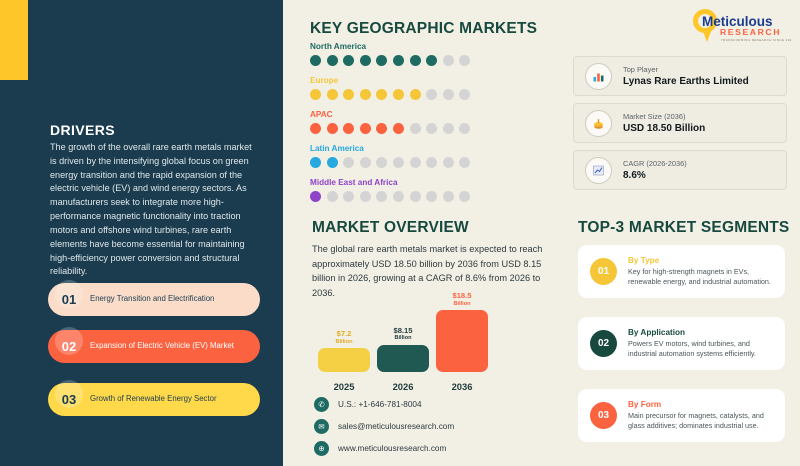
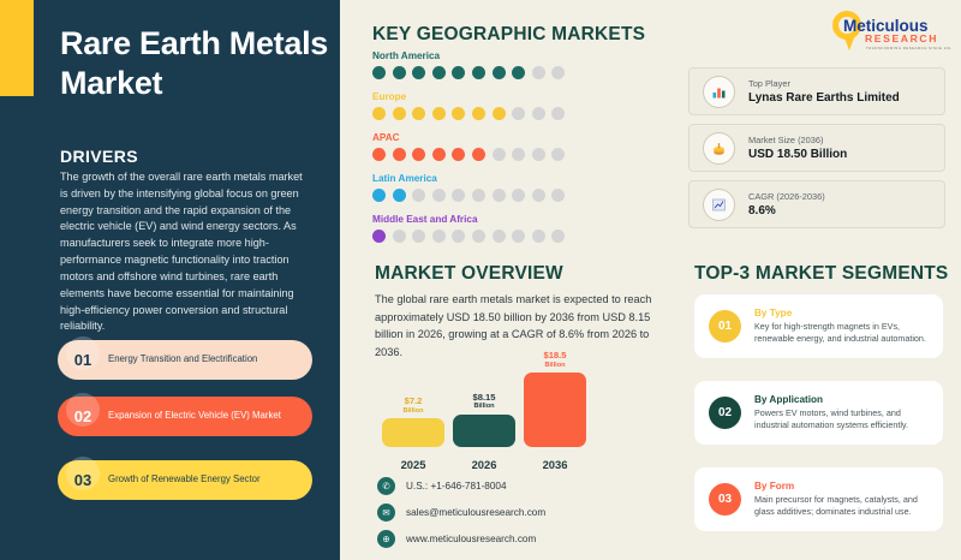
+ Rare Earth Metals Market
  DRIVERS
  The growth of the overall rare earth metals market is driven by the intensifying global focus on green energy transition and the rapid expansion of the electric vehicle (EV) and wind energy sectors. As manufacturers seek to integrate more high-performance magnetic functionality into traction motors and offshore wind turbines, rare earth elements have become essential for maintaining high-efficiency power conversion and structural reliability.
  01
  Energy Transition and Electrification
  02
  Expansion of Electric Vehicle (EV) Market
  03
  Growth of Renewable Energy Sector
  Meticulous
  RESEARCH
  KEY GEOGRAPHIC MARKETS
  North America
  Europe
  APAC
  Latin America
  Middle East and Africa
  MARKET OVERVIEW
  The global rare earth metals market is expected to reach approximately USD 18.50 billion by 2036 from USD 8.15 billion in 2026, growing at a CAGR of 8.6% from 2026 to 2036.
  $7.2
  $8.15
  $18.5
  2025
  2026
  2036
  ✆
  U.S.: +1-646-781-8004
  ✉
  sales@meticulousresearch.com
  ⊕
  www.meticulousresearch.com
  Top Player
  Lynas Rare Earths Limited
  Market Size (2036)
  USD 18.50 Billion
  CAGR (2026-2036)
  8.6%
  TOP-3 MARKET SEGMENTS
  01
  By Type
  Key for high-strength magnets in EVs, renewable energy, and industrial automation.
  02
  By Application
  Powers EV motors, wind turbines, and industrial automation systems efficiently.
  03
  By Form
  Main precursor for magnets, catalysts, and glass additives; dominates industrial use.
